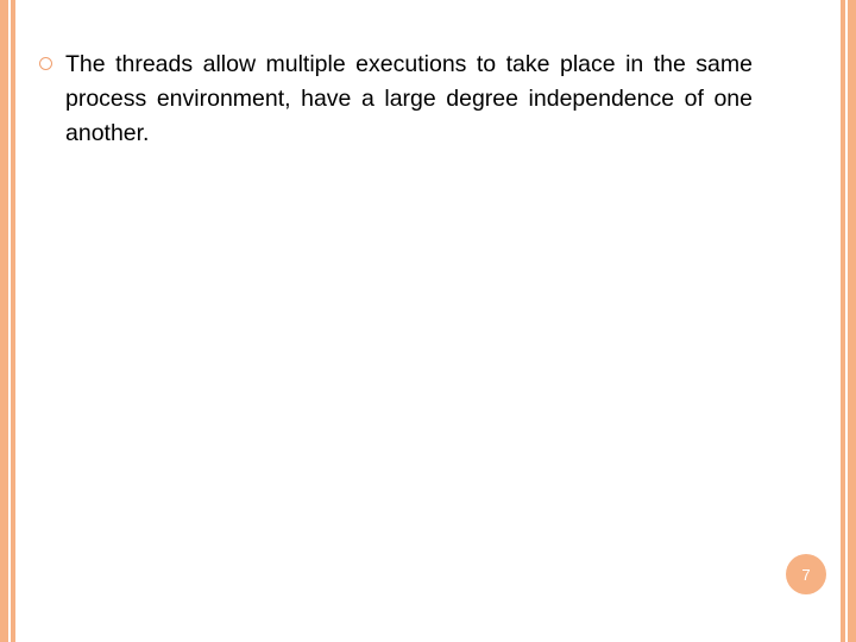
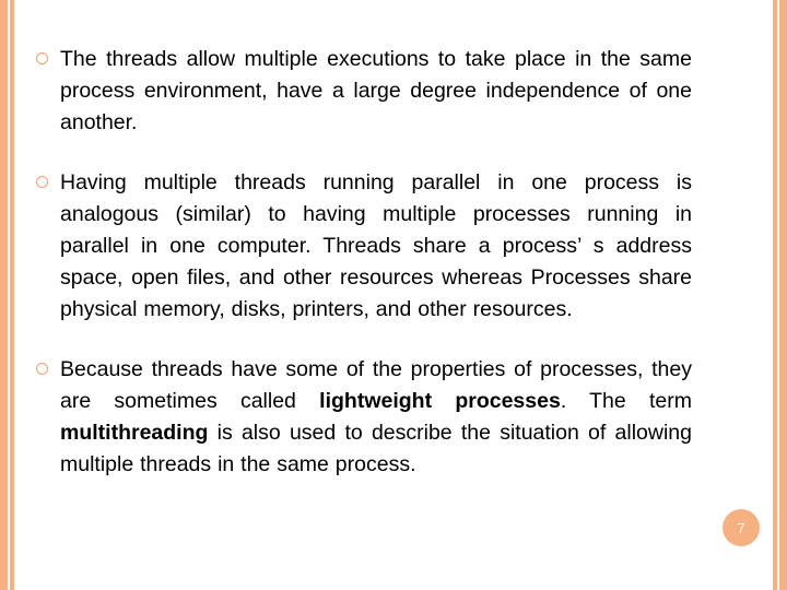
  The threads allow multiple executions to take place in the same process environment, have a large degree independence of one another.
+ Having multiple threads running parallel in one process is analogous (similar) to having multiple processes running in parallel in one computer. Threads share a process’ s address space, open files, and other resources whereas Processes share physical memory, disks, printers, and other resources.
+ Because threads have some of the properties of processes, they are sometimes called lightweight processes. The term multithreading is also used to describe the situation of allowing multiple threads in the same process.
  7
